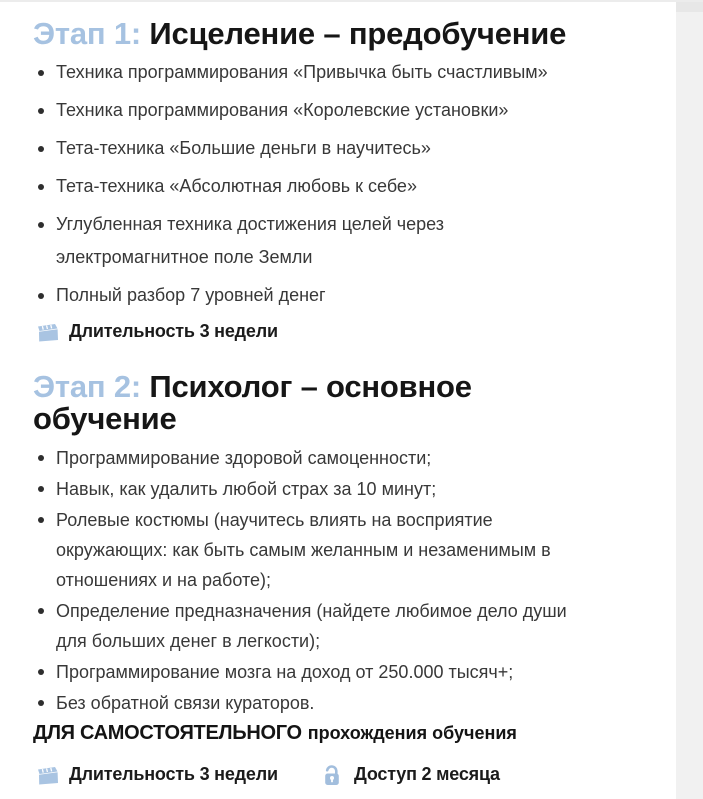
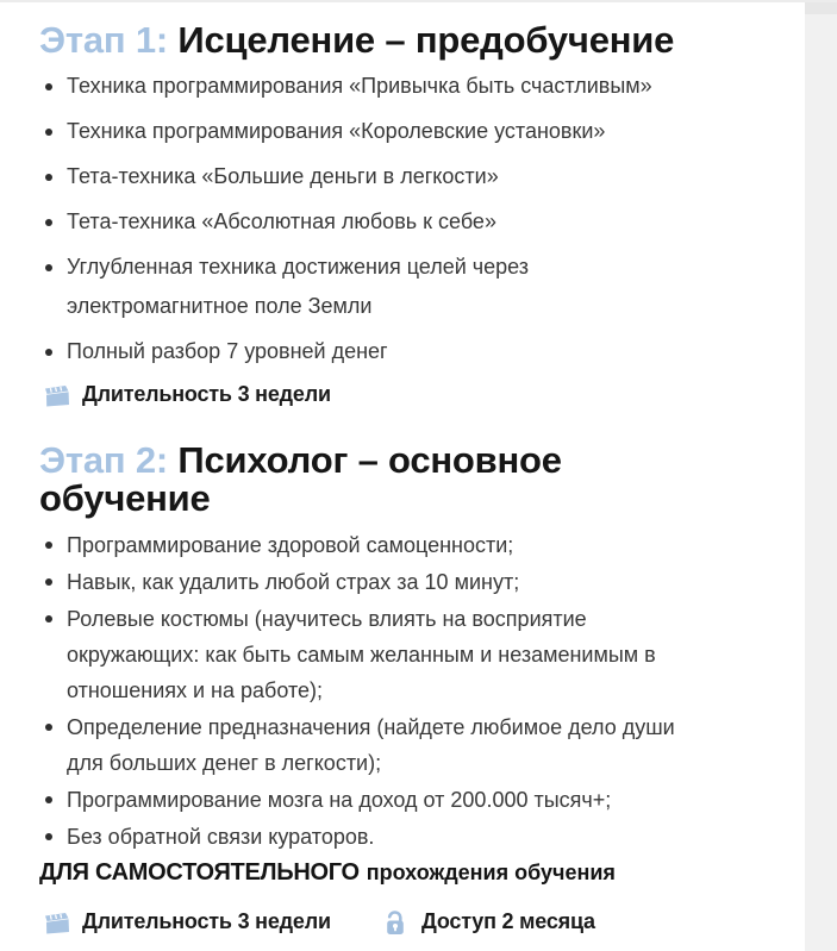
  Этап 1: Исцеление – предобучение
  Техника программирования «Привычка быть счастливым»
  Техника программирования «Королевские установки»
- Тета-техника «Большие деньги в научитесь»
+ Тета-техника «Большие деньги в легкости»
  Тета-техника «Абсолютная любовь к себе»
  Углубленная техника достижения целей через электромагнитное поле Земли
  Полный разбор 7 уровней денег
  Длительность 3 недели
  Этап 2: Психолог – основное обучение
  Программирование здоровой самоценности;
  Навык, как удалить любой страх за 10 минут;
  Ролевые костюмы (научитесь влиять на восприятие окружающих: как быть самым желанным и незаменимым в отношениях и на работе);
  Определение предназначения (найдете любимое дело души для больших денег в легкости);
- Программирование мозга на доход от 250.000 тысяч+;
+ Программирование мозга на доход от 200.000 тысяч+;
  Без обратной связи кураторов.
  ДЛЯ САМОСТОЯТЕЛЬНОГО прохождения обучения
  Длительность 3 недели
  Доступ 2 месяца
